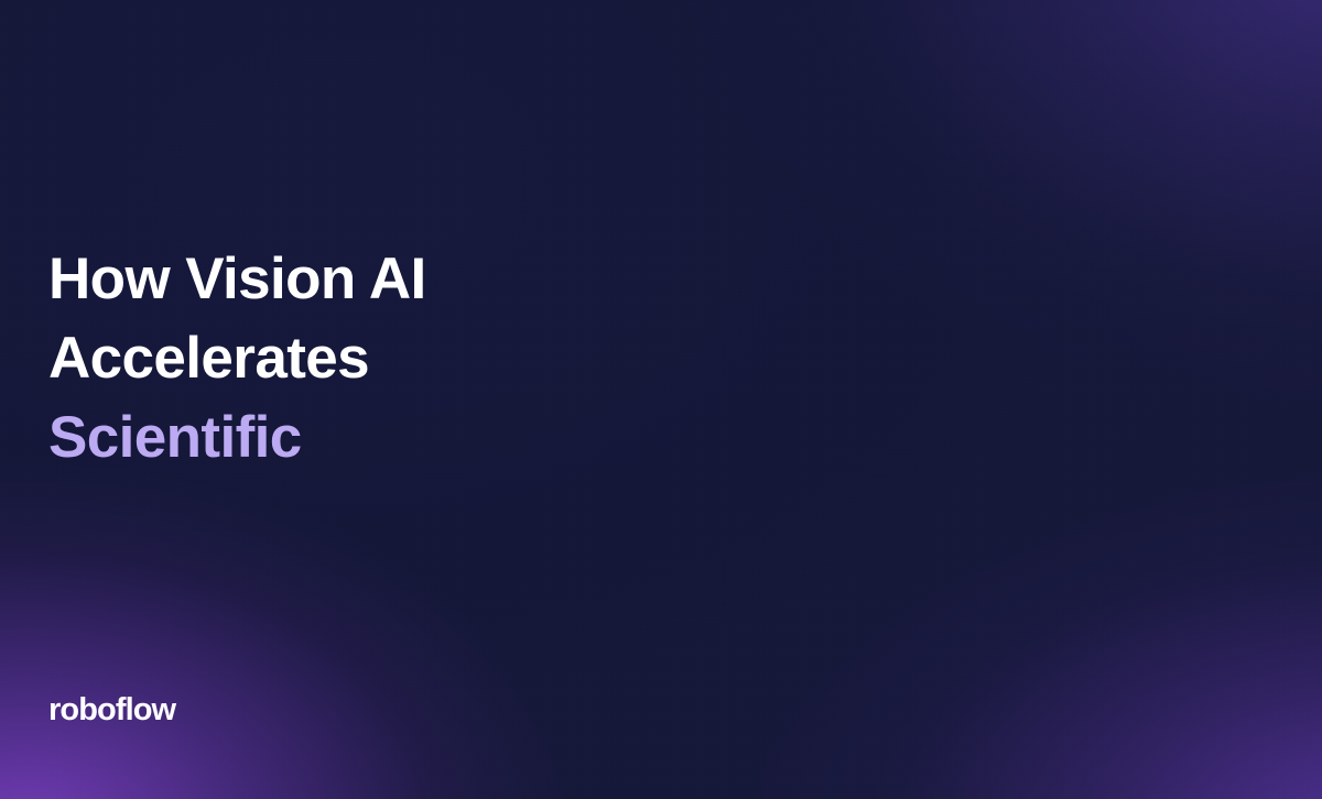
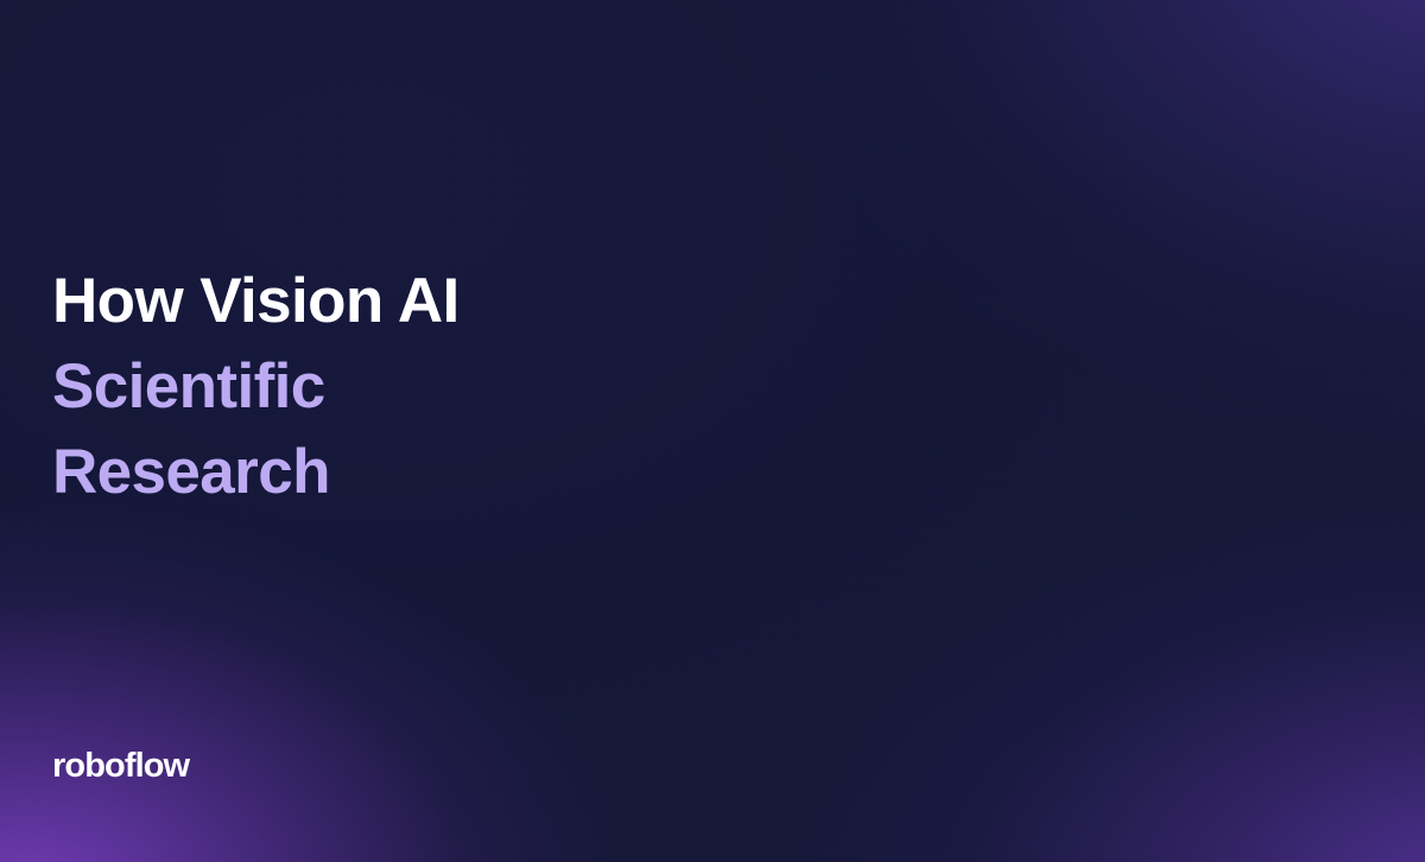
  How Vision AI
- Accelerates
  Scientific
+ Research
  roboflow
